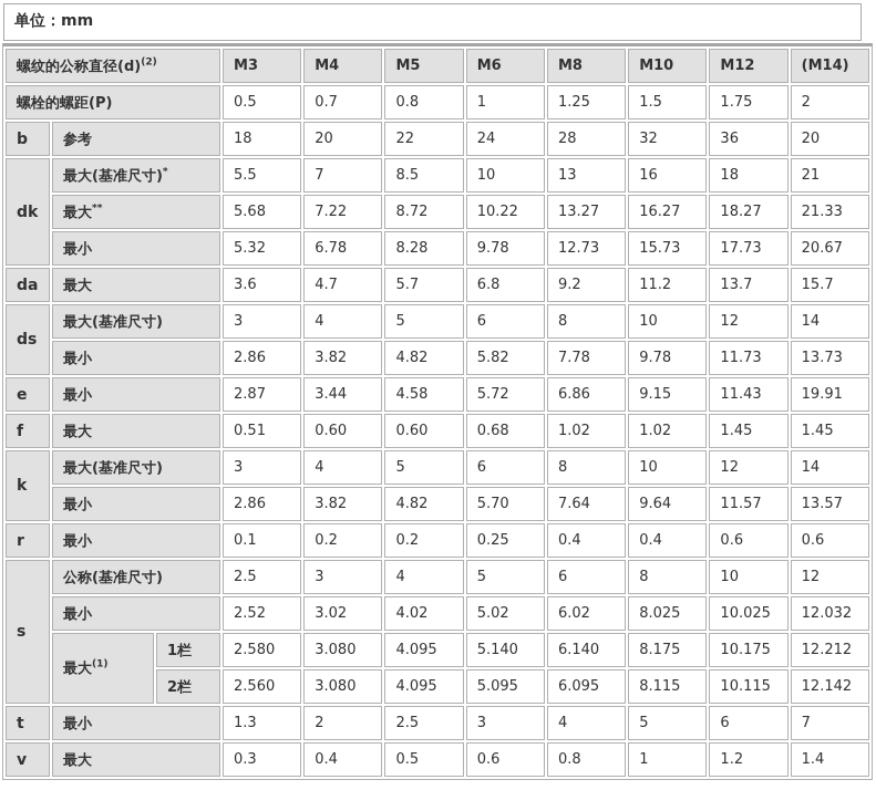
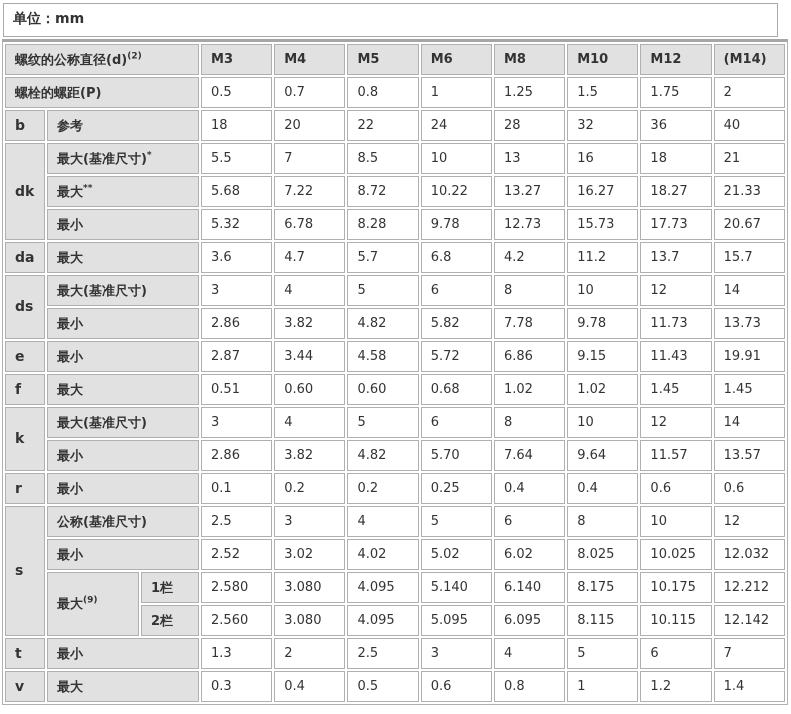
  单位：mm
  螺纹的公称直径(d)(2)	M3	M4	M5	M6	M8	M10	M12	(M14)
  螺栓的螺距(P)	0.5	0.7	0.8	1	1.25	1.5	1.75	2
- b	参考	18	20	22	24	28	32	36	20
+ b	参考	18	20	22	24	28	32	36	40
  dk	最大(基准尺寸)*	5.5	7	8.5	10	13	16	18	21
  最大**	5.68	7.22	8.72	10.22	13.27	16.27	18.27	21.33
  最小	5.32	6.78	8.28	9.78	12.73	15.73	17.73	20.67
- da	最大	3.6	4.7	5.7	6.8	9.2	11.2	13.7	15.7
+ da	最大	3.6	4.7	5.7	6.8	4.2	11.2	13.7	15.7
  ds	最大(基准尺寸)	3	4	5	6	8	10	12	14
  最小	2.86	3.82	4.82	5.82	7.78	9.78	11.73	13.73
  e	最小	2.87	3.44	4.58	5.72	6.86	9.15	11.43	19.91
  f	最大	0.51	0.60	0.60	0.68	1.02	1.02	1.45	1.45
  k	最大(基准尺寸)	3	4	5	6	8	10	12	14
  最小	2.86	3.82	4.82	5.70	7.64	9.64	11.57	13.57
  r	最小	0.1	0.2	0.2	0.25	0.4	0.4	0.6	0.6
  s	公称(基准尺寸)	2.5	3	4	5	6	8	10	12
  最小	2.52	3.02	4.02	5.02	6.02	8.025	10.025	12.032
- 最大(1)	1栏	2.580	3.080	4.095	5.140	6.140	8.175	10.175	12.212
+ 最大(9)	1栏	2.580	3.080	4.095	5.140	6.140	8.175	10.175	12.212
  2栏	2.560	3.080	4.095	5.095	6.095	8.115	10.115	12.142
  t	最小	1.3	2	2.5	3	4	5	6	7
  v	最大	0.3	0.4	0.5	0.6	0.8	1	1.2	1.4
